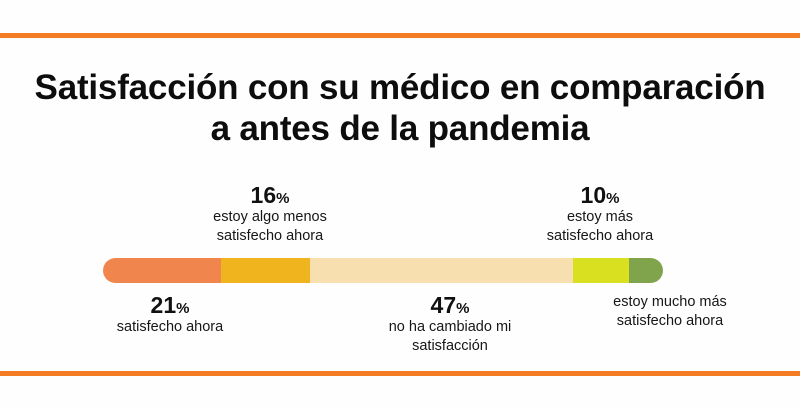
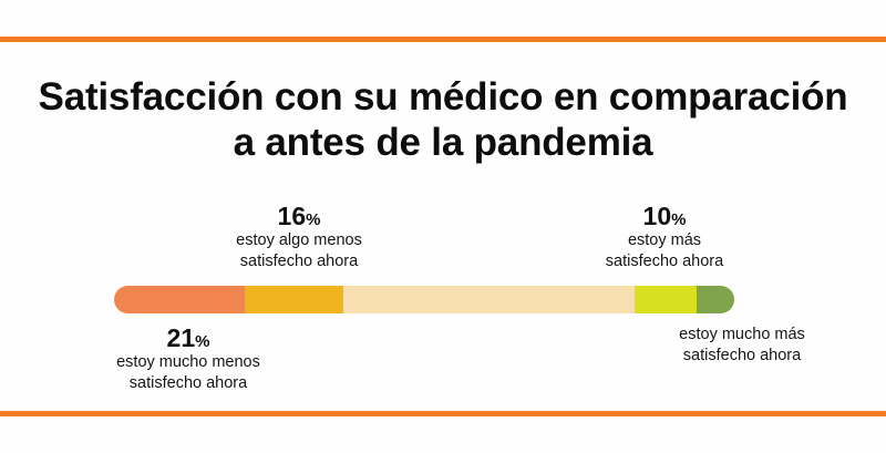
  Satisfacción con su médico en comparación
  a antes de la pandemia
  16%
  estoy algo menos
  satisfecho ahora
  10%
  estoy más
  satisfecho ahora
  21%
+ estoy mucho menos
  satisfecho ahora
- 47%
- no ha cambiado mi
- satisfacción
  estoy mucho más
  satisfecho ahora
